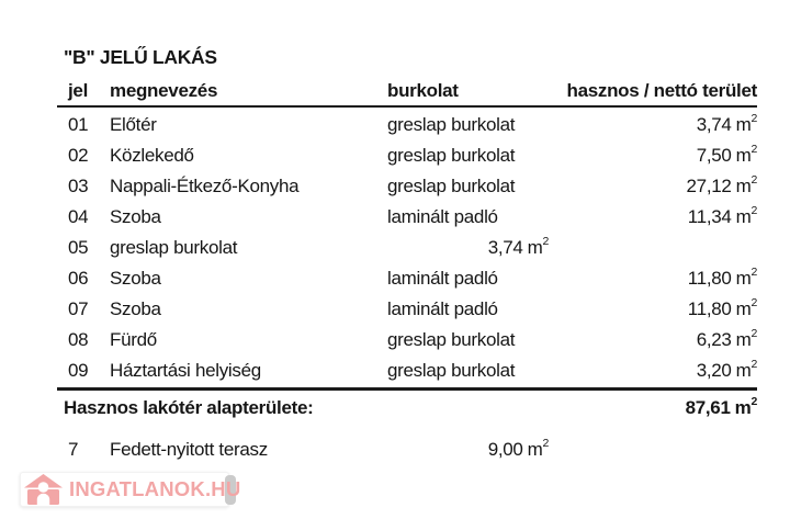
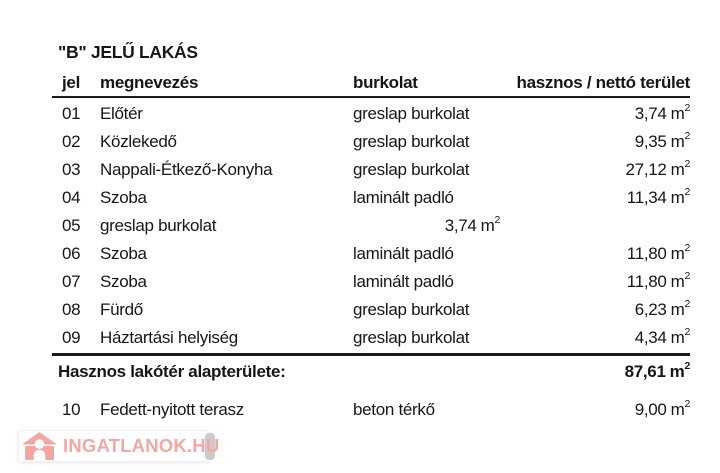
  "B" JELŰ LAKÁS
  jel
  megnevezés
  burkolat
  hasznos / nettó terület
  01
  Előtér
  greslap burkolat
  3,74 m2
  02
  Közlekedő
  greslap burkolat
- 7,50 m2
+ 9,35 m2
  03
  Nappali-Étkező-Konyha
  greslap burkolat
  27,12 m2
  04
  Szoba
  laminált padló
  11,34 m2
  05
  greslap burkolat
  3,74 m2
  06
  Szoba
  laminált padló
  11,80 m2
  07
  Szoba
  laminált padló
  11,80 m2
  08
  Fürdő
  greslap burkolat
  6,23 m2
  09
  Háztartási helyiség
  greslap burkolat
- 3,20 m2
+ 4,34 m2
  Hasznos lakótér alapterülete:
  87,61 m2
- 7
+ 10
  Fedett-nyitott terasz
+ beton térkő
  9,00 m2
  INGATLANOK.HU
